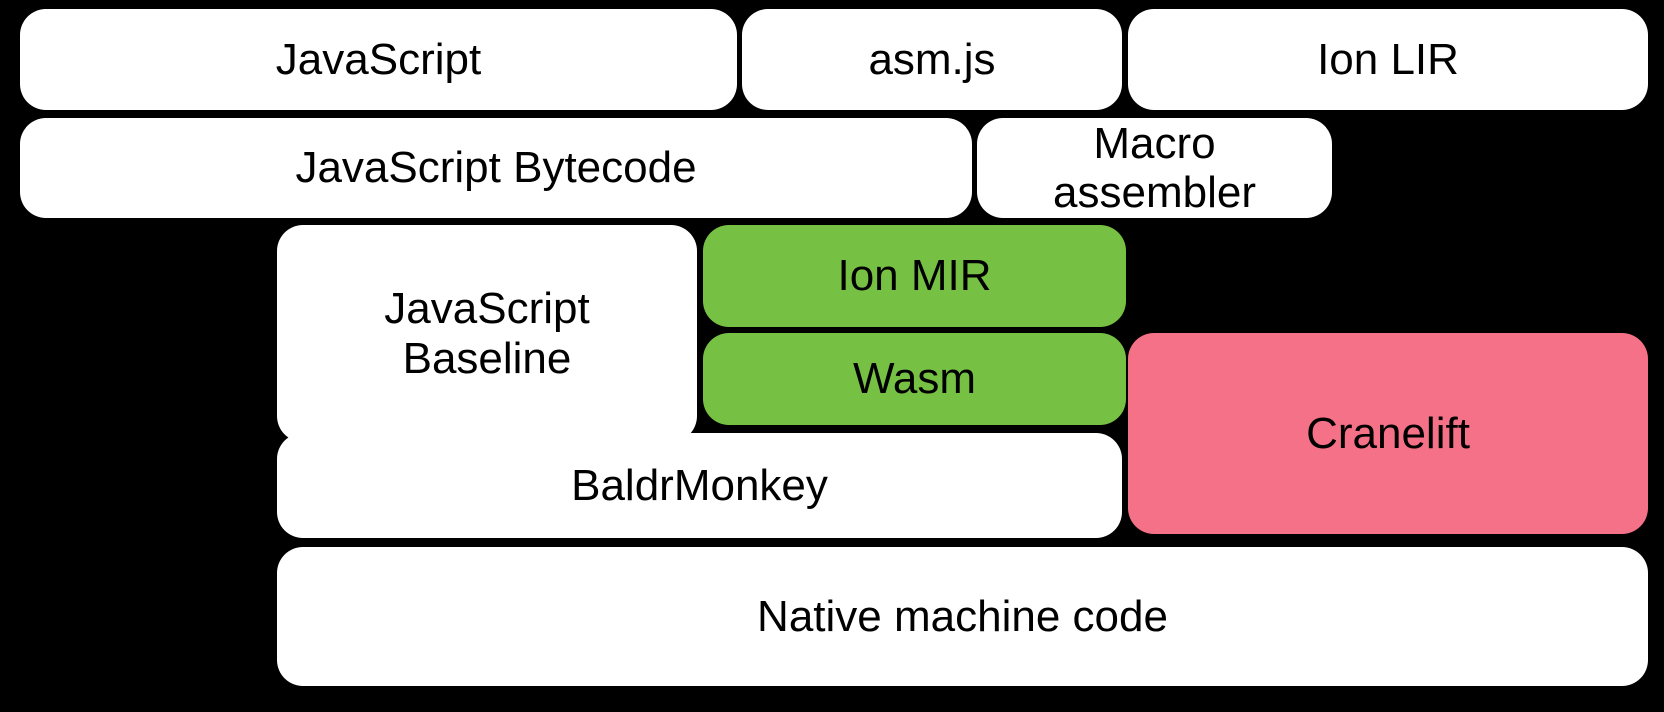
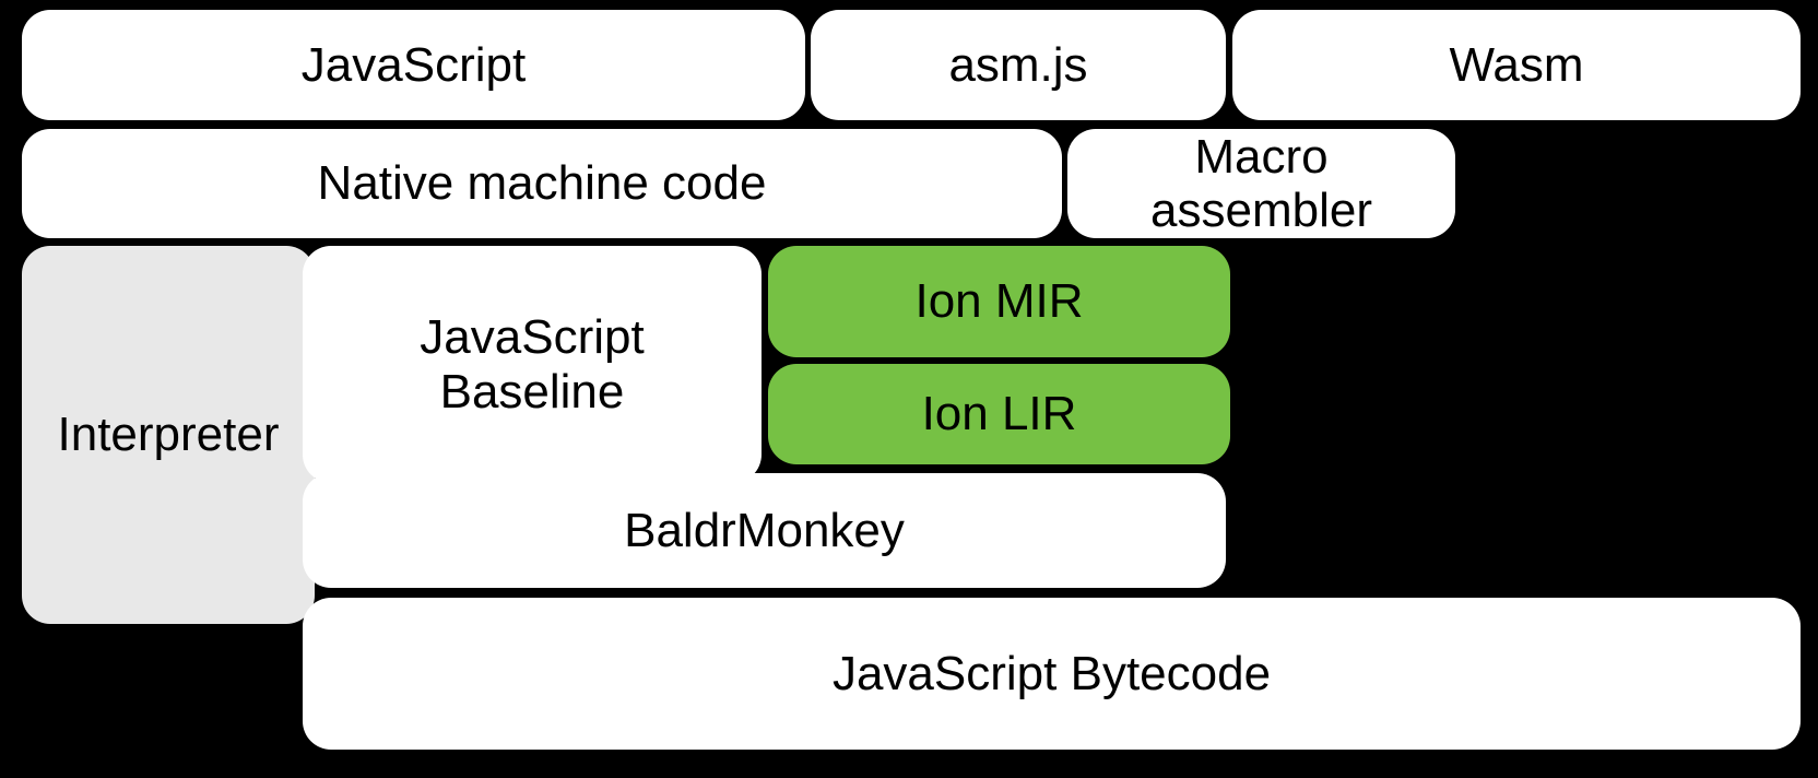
  JavaScript
  asm.js
- Ion LIR
+ Wasm
- JavaScript Bytecode
+ Native machine code
  Macro assembler
+ Interpreter
  JavaScript
  Baseline
  Ion MIR
- Wasm
+ Ion LIR
- Cranelift
  BaldrMonkey
- Native machine code
+ JavaScript Bytecode
